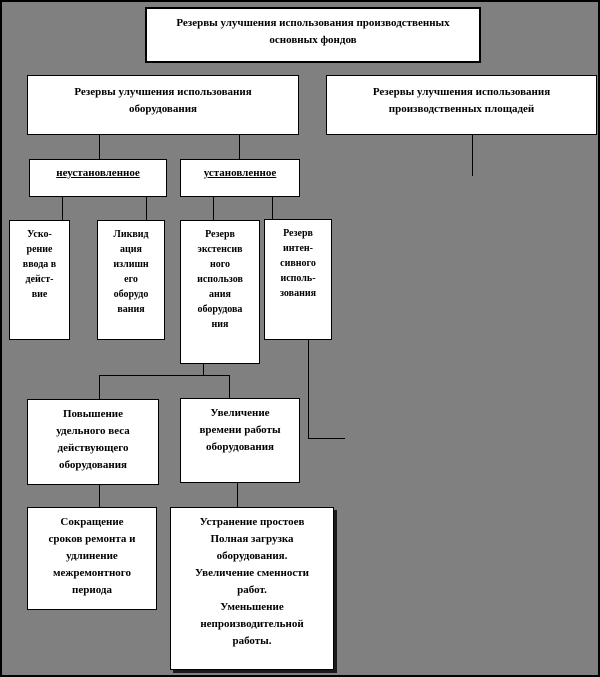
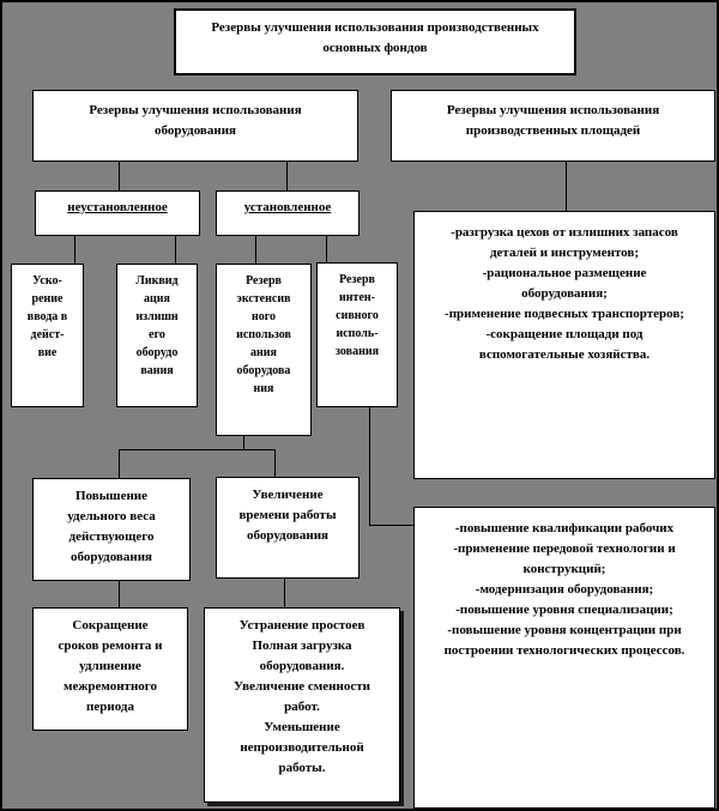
  Резервы улучшения использования производственных
  основных фондов
  Резервы улучшения использования
  оборудования
  Резервы улучшения использования
  производственных площадей
  неустановленное
  установленное
  Уско-
  рение
  ввода в
  дейст-
  вие
  Ликвид
  ация
  излишн
  его
  оборудо
  вания
  Резерв
  экстенсив
  ного
  использов
  ания
  оборудова
  ния
  Резерв
  интен-
  сивного
  исполь-
  зования
+ -разгрузка цехов от излишних запасов
+ деталей и инструментов;
+ -рациональное размещение
+ оборудования;
+ -применение подвесных транспортеров;
+ -сокращение площади под
+ вспомогательные хозяйства.
+ -повышение квалификации рабочих
+ -применение передовой технологии и
+ конструкций;
+ -модернизация оборудования;
+ -повышение уровня специализации;
+ -повышение уровня концентрации при
+ построении технологических процессов.
  Повышение
  удельного веса
  действующего
  оборудования
  Увеличение
  времени работы
  оборудования
  Сокращение
  сроков ремонта и
  удлинение
  межремонтного
  периода
  Устранение простоев
  Полная загрузка
  оборудования.
  Увеличение сменности
  работ.
  Уменьшение
  непроизводительной
  работы.
